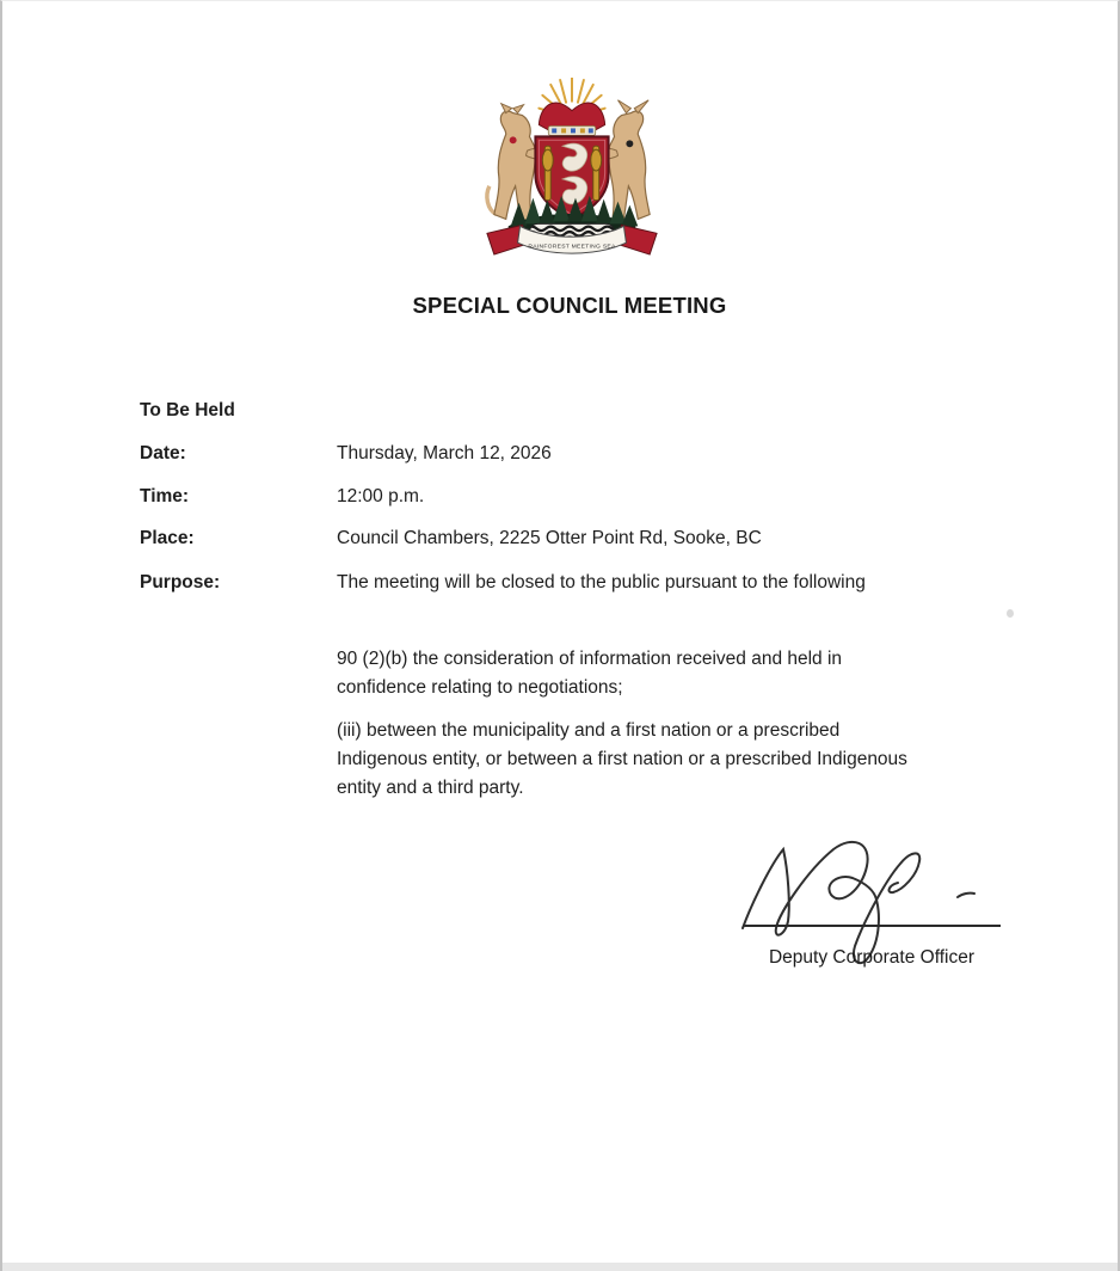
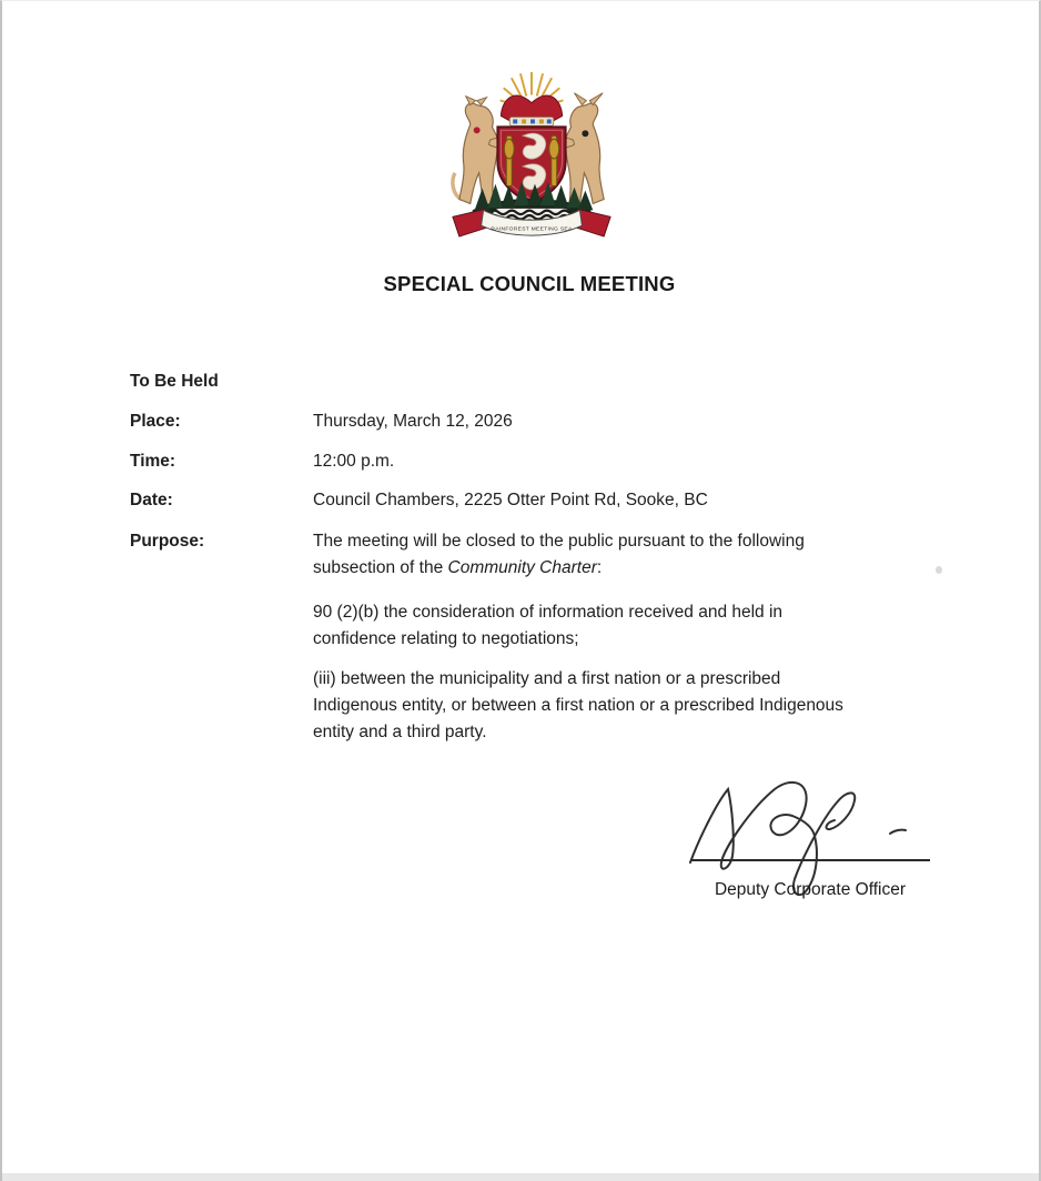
  SPECIAL COUNCIL MEETING
  To Be Held
- Date:
+ Place:
  Thursday, March 12, 2026
  Time:
  12:00 p.m.
- Place:
+ Date:
  Council Chambers, 2225 Otter Point Rd, Sooke, BC
  Purpose:
  The meeting will be closed to the public pursuant to the following
+ subsection of the Community Charter:
  90 (2)(b) the consideration of information received and held in
  confidence relating to negotiations;
  (iii) between the municipality and a first nation or a prescribed
  Indigenous entity, or between a first nation or a prescribed Indigenous
  entity and a third party.
  Deputy Corporate Officer
